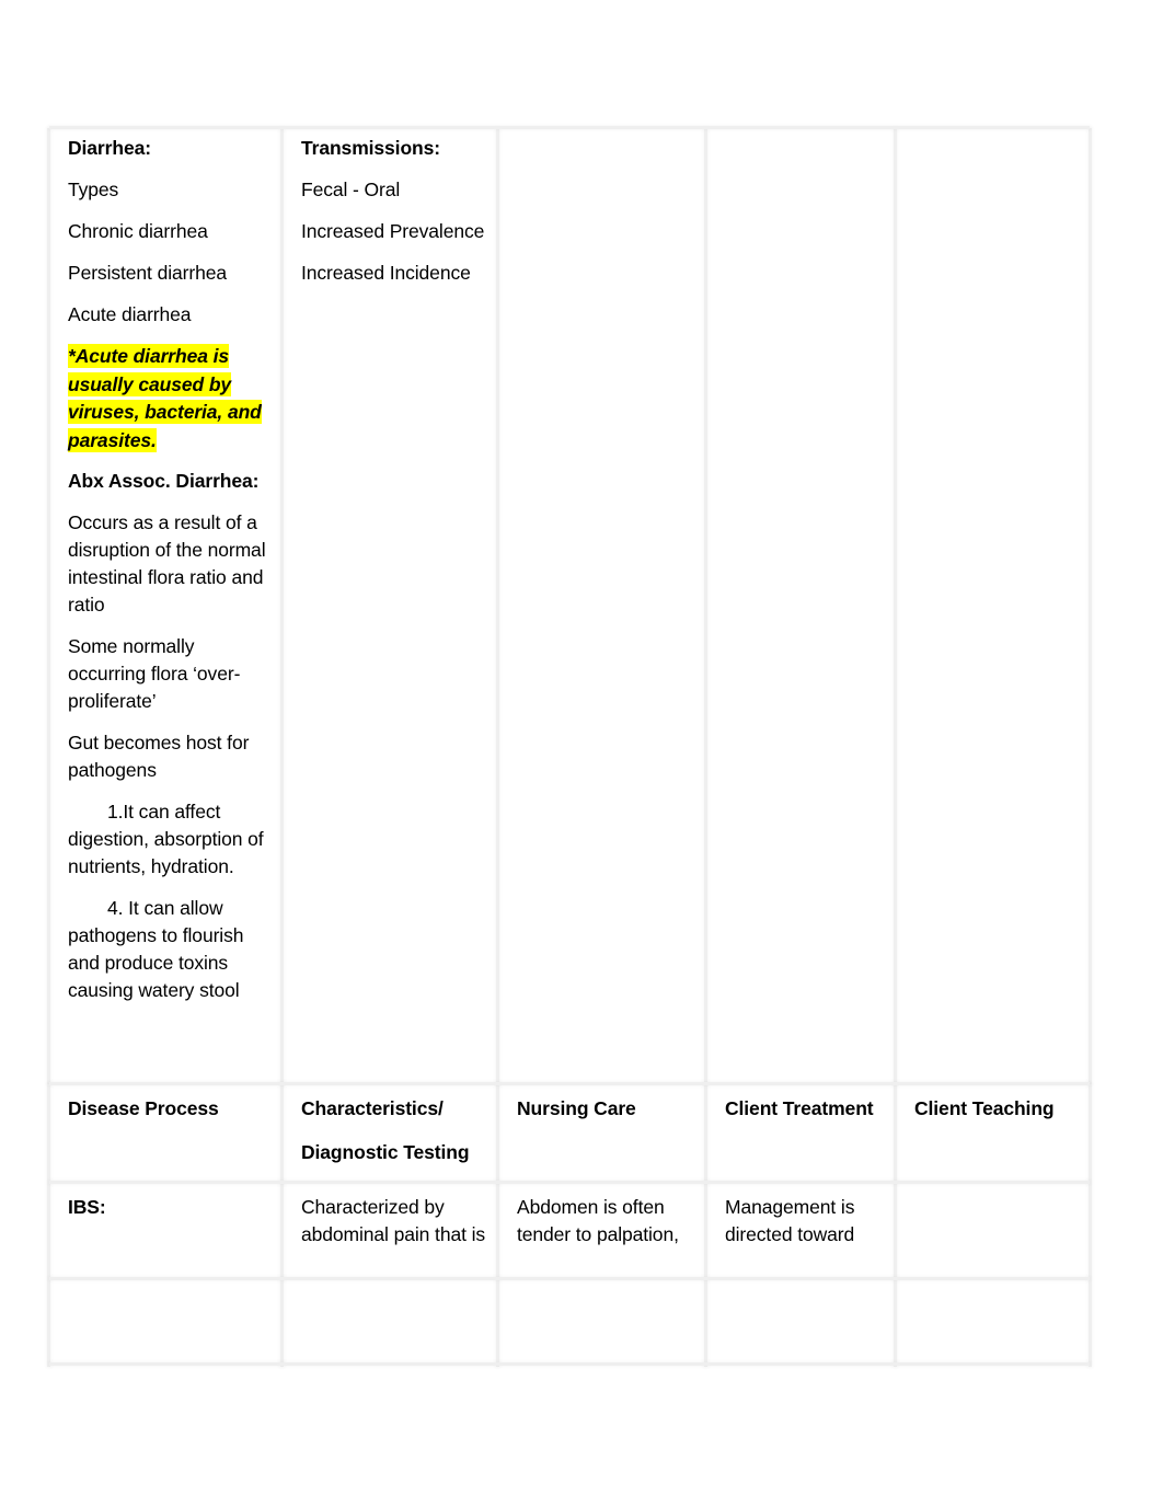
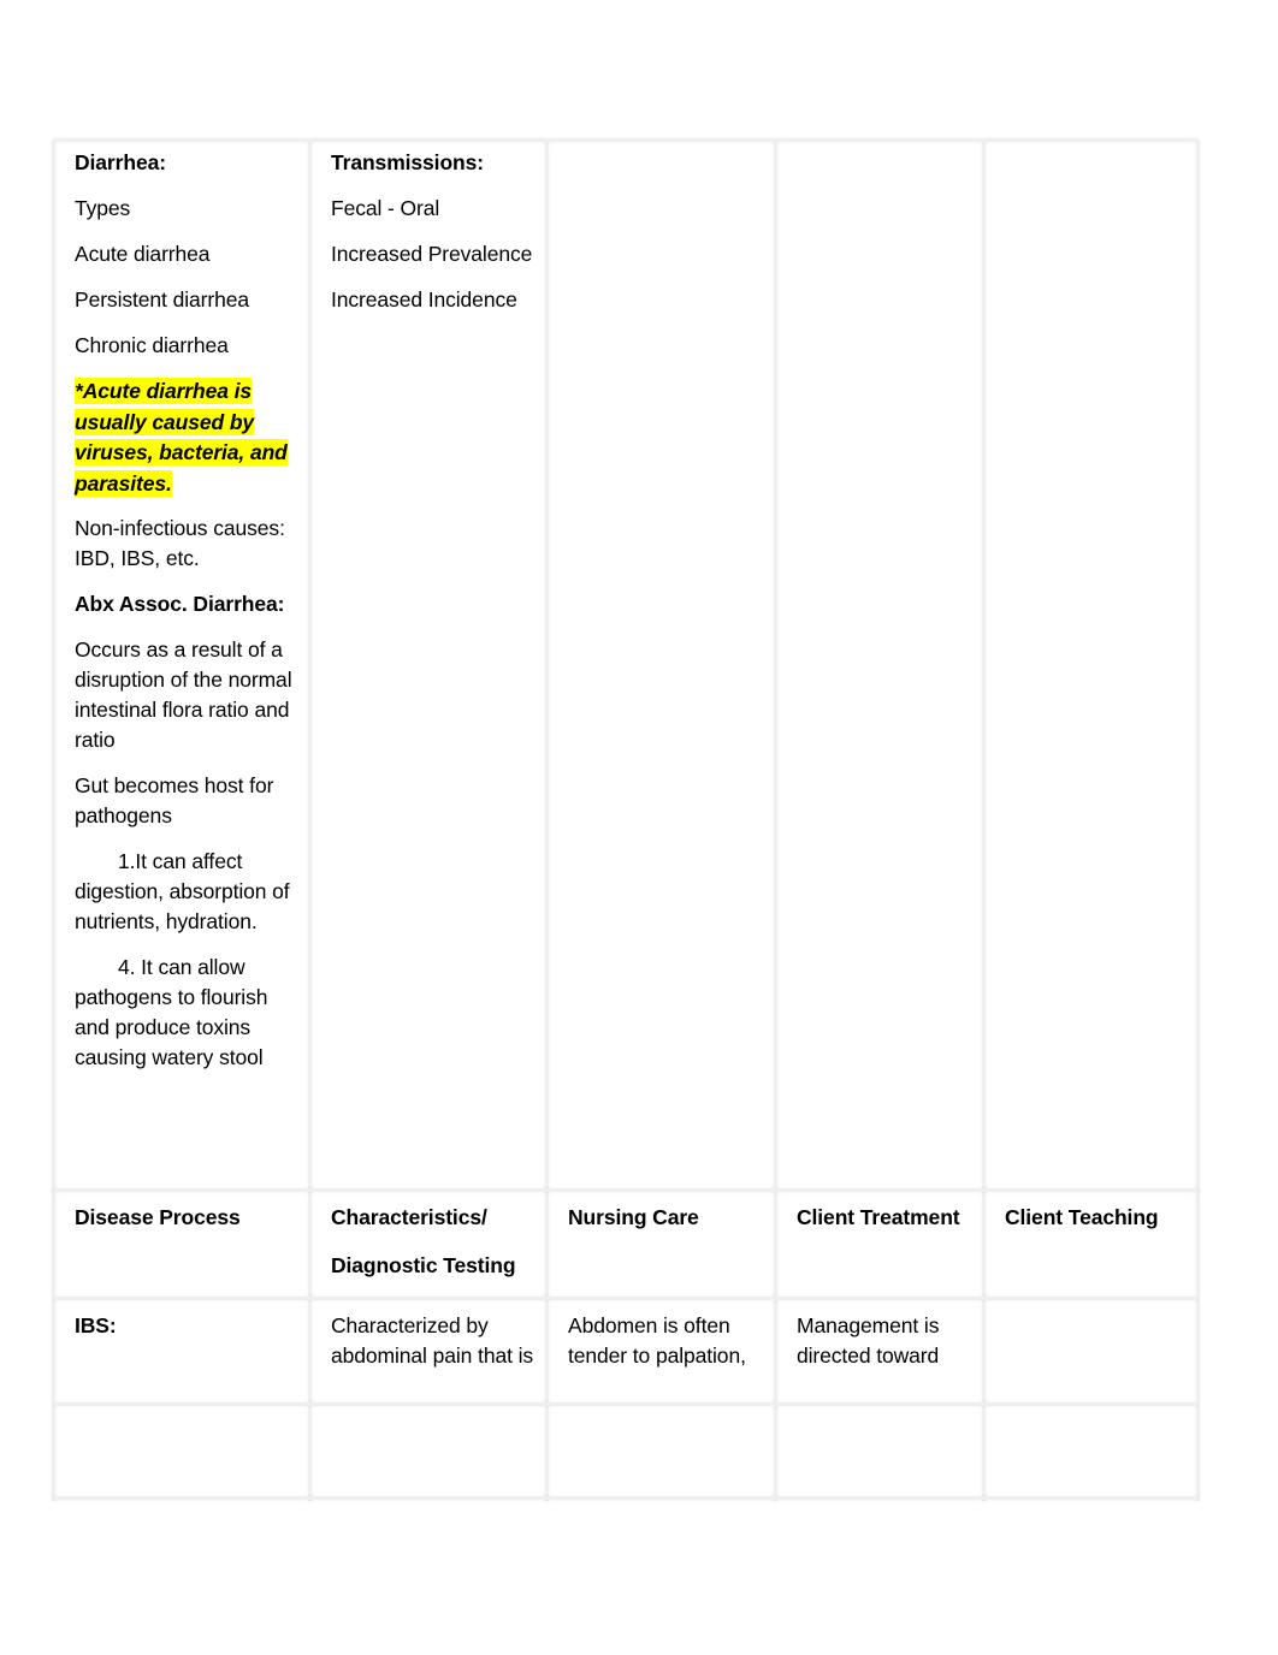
  Diarrhea:
  Types
- Chronic diarrhea
+ Acute diarrhea
  Persistent diarrhea
- Acute diarrhea
+ Chronic diarrhea
  *Acute diarrhea is usually caused by viruses, bacteria, and parasites.
+ Non-infectious causes: IBD, IBS, etc.
  Abx Assoc. Diarrhea:
  Occurs as a result of a disruption of the normal intestinal flora ratio and ratio
- Some normally occurring flora ‘over-proliferate’
  Gut becomes host for pathogens
  1.It can affect digestion, absorption of nutrients, hydration.
  4. It can allow pathogens to flourish and produce toxins causing watery stool
  Transmissions:
  Fecal - Oral
  Increased Prevalence
  Increased Incidence
  Disease Process
  Characteristics/
  Diagnostic Testing
  Nursing Care
  Client Treatment
  Client Teaching
  IBS:
  Characterized by abdominal pain that is
  Abdomen is often tender to palpation,
  Management is directed toward
